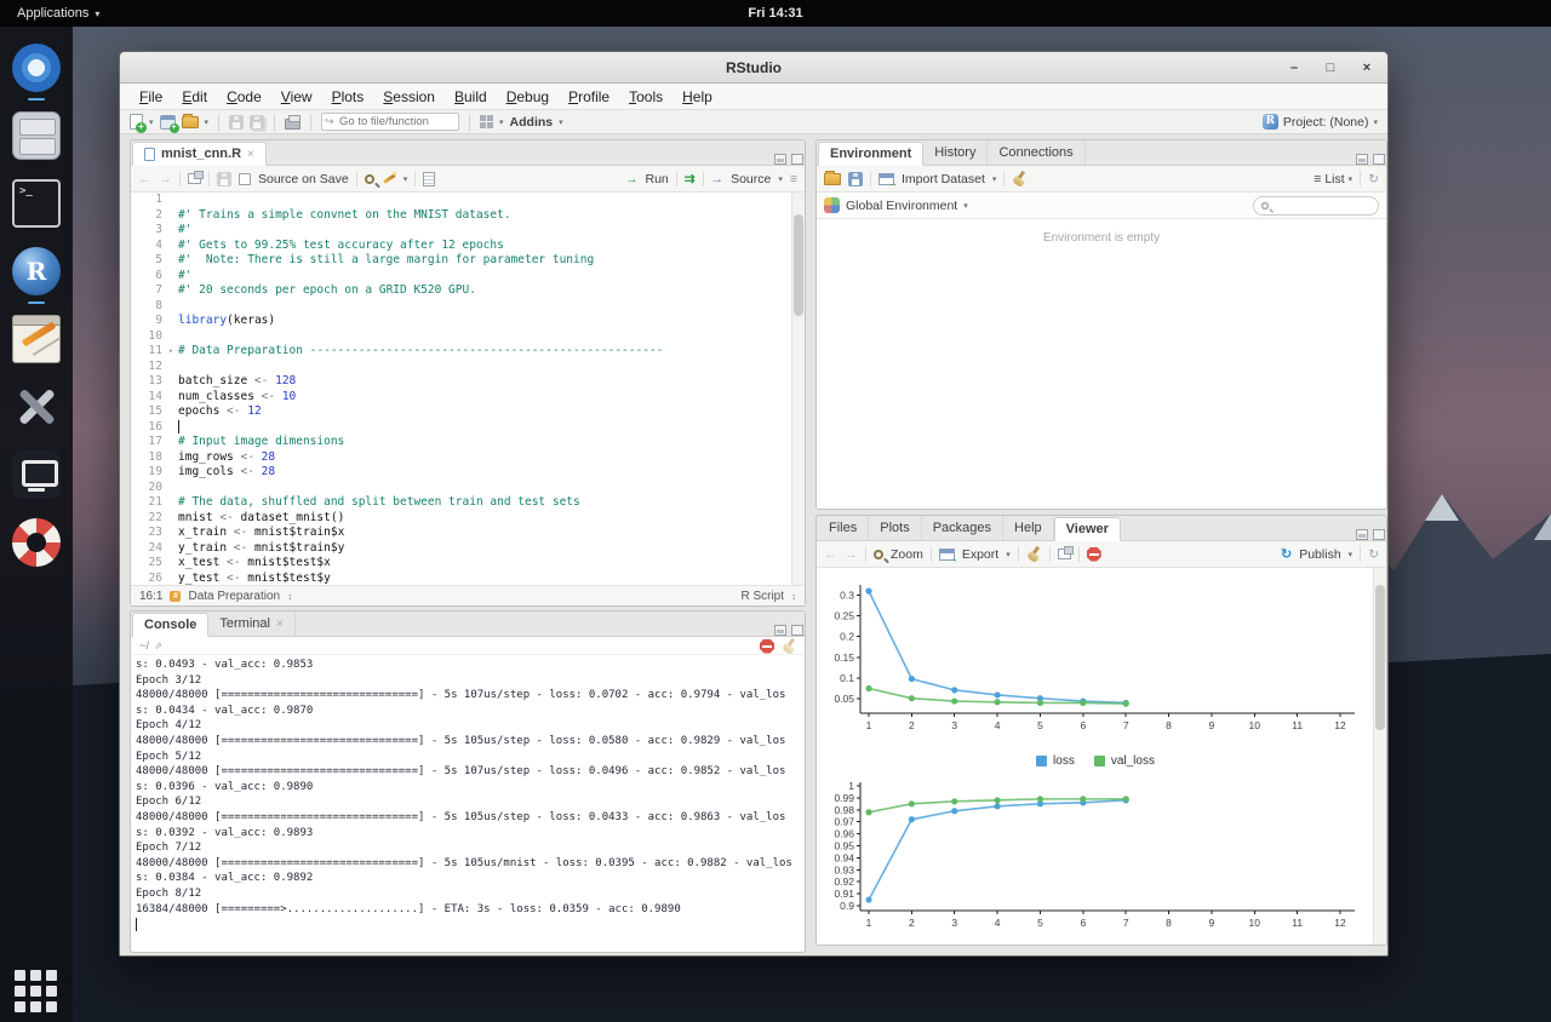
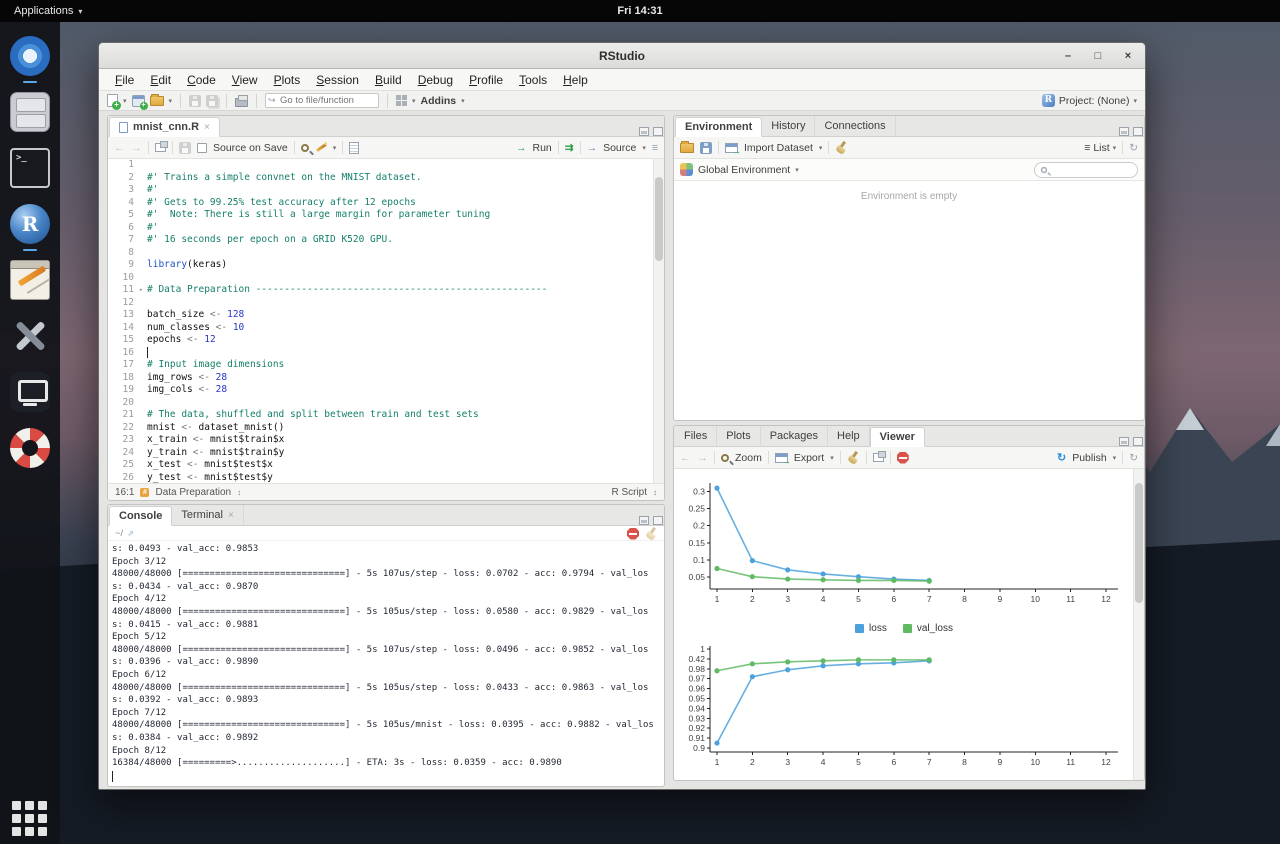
  Applications
  ▾
  Fri 14:31
  RStudio
  –
  □
  ×
  File
  Edit
  Code
  View
  Plots
  Session
  Build
  Debug
  Profile
  Tools
  Help
  ↪
  Go to file/function
  Addins
  R
  Project: (None)
  mnist_cnn.R
  ×
  ←
  →
  Source on Save
  →
  Run
  ⇉
  →
  Source
  ≡
  1
  2
  #' Trains a simple convnet on the MNIST dataset.
  3
  #'
  4
  #' Gets to 99.25% test accuracy after 12 epochs
  5
  #' Note: There is still a large margin for parameter tuning
  6
  #'
  7
- #' 20 seconds per epoch on a GRID K520 GPU.
+ #' 16 seconds per epoch on a GRID K520 GPU.
  8
  9
  library(keras)
  10
  11
  ▾
  # Data Preparation ---------------------------------------------------
  12
  13
  batch_size <- 128
  14
  num_classes <- 10
  15
  epochs <- 12
  16
  17
  # Input image dimensions
  18
  img_rows <- 28
  19
  img_cols <- 28
  20
  21
  # The data, shuffled and split between train and test sets
  22
  mnist <- dataset_mnist()
  23
  x_train <- mnist$train$x
  24
  y_train <- mnist$train$y
  25
  x_test <- mnist$test$x
  26
  y_test <- mnist$test$y
  16:1
  Data Preparation
  ↕
  R Script
  ↕
  Console
  Terminal
  ×
  ~/
  ⇗
  s: 0.0493 - val_acc: 0.9853
  Epoch 3/12
  48000/48000 [==============================] - 5s 107us/step - loss: 0.0702 - acc: 0.9794 - val_los
  s: 0.0434 - val_acc: 0.9870
  Epoch 4/12
  48000/48000 [==============================] - 5s 105us/step - loss: 0.0580 - acc: 0.9829 - val_los
+ s: 0.0415 - val_acc: 0.9881
  Epoch 5/12
  48000/48000 [==============================] - 5s 107us/step - loss: 0.0496 - acc: 0.9852 - val_los
  s: 0.0396 - val_acc: 0.9890
  Epoch 6/12
  48000/48000 [==============================] - 5s 105us/step - loss: 0.0433 - acc: 0.9863 - val_los
  s: 0.0392 - val_acc: 0.9893
  Epoch 7/12
  48000/48000 [==============================] - 5s 105us/mnist - loss: 0.0395 - acc: 0.9882 - val_los
  s: 0.0384 - val_acc: 0.9892
  Epoch 8/12
  16384/48000 [=========>....................] - ETA: 3s - loss: 0.0359 - acc: 0.9890
  Environment
  History
  Connections
  Import Dataset
  ≡
  List
  ↻
  Global Environment
  Environment is empty
  Files
  Plots
  Packages
  Help
  Viewer
  ←
  →
  Zoom
  Export
  ↻
  Publish
  ↻
  0.05
  0.1
  0.15
  0.2
  0.25
  0.3
  1
  2
  3
  4
  5
  6
  7
  8
  9
  10
  11
  12
  loss
  val_loss
  0.9
  0.91
  0.92
  0.93
  0.94
  0.95
  0.96
  0.97
  0.98
- 0.99
+ 0.42
  1
  1
  2
  3
  4
  5
  6
  7
  8
  9
  10
  11
  12
